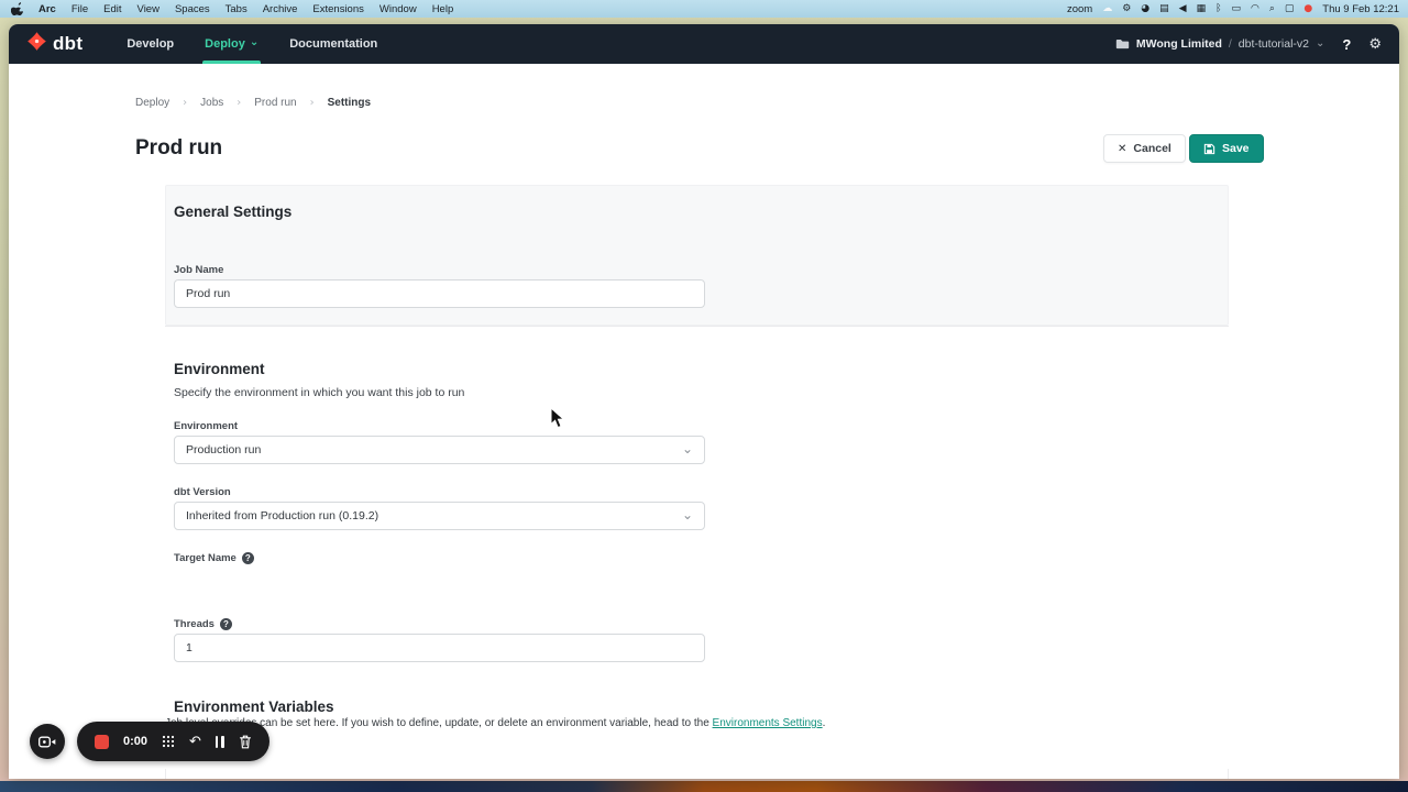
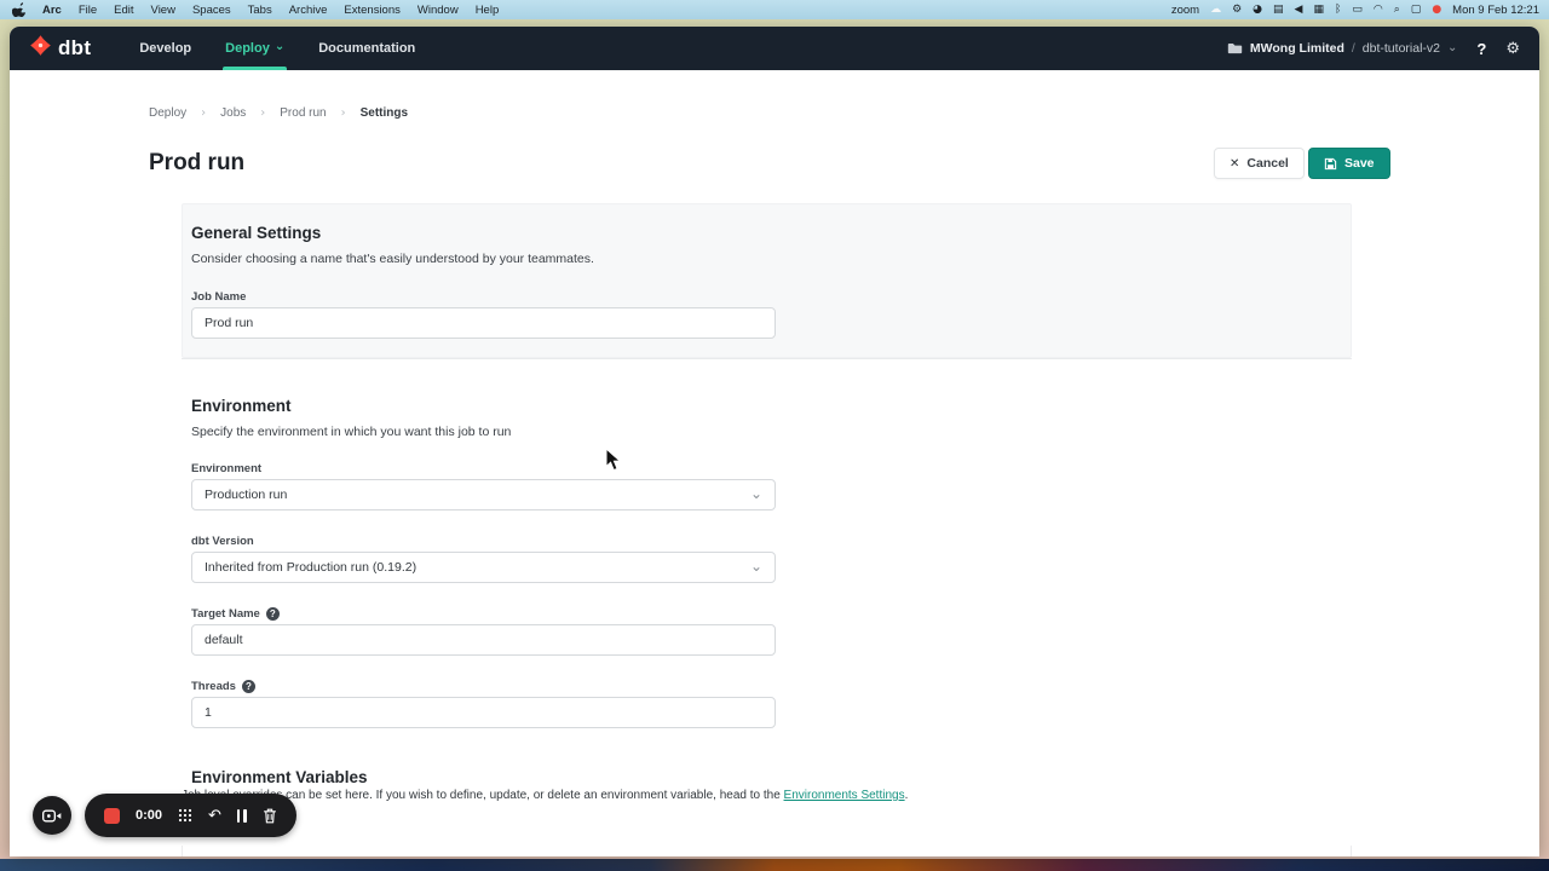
  Arc
  File
  Edit
  View
  Spaces
  Tabs
  Archive
  Extensions
  Window
  Help
  zoom
  ☁
  ⚙
  ◕
  ▤
  ◀
  ▦
  ᛒ
  ▭
  ◠
  ⌕
  ▢
  ●
- Thu 9 Feb 12:21
+ Mon 9 Feb 12:21
  dbt
  Develop
  Deploy
  ⌄
  Documentation
  MWong Limited
  /
  dbt-tutorial-v2
  ⌄
  ?
  ⚙
  Deploy
  ›
  Jobs
  ›
  Prod run
  ›
  Settings
  Prod run
  ✕
  Cancel
  Save
  General Settings
+ Consider choosing a name that's easily understood by your teammates.
  Job Name
  Prod run
  Environment
  Specify the environment in which you want this job to run
  Environment
  Production run
  ⌄
  dbt Version
  Inherited from Production run (0.19.2)
  ⌄
  Target Name
  ?
+ default
  Threads
  ?
  1
  Environment Variables
  can be set here. If you wish to define, update, or delete an environment variable, head to the Environments Settings.
  0:00
  ↶
